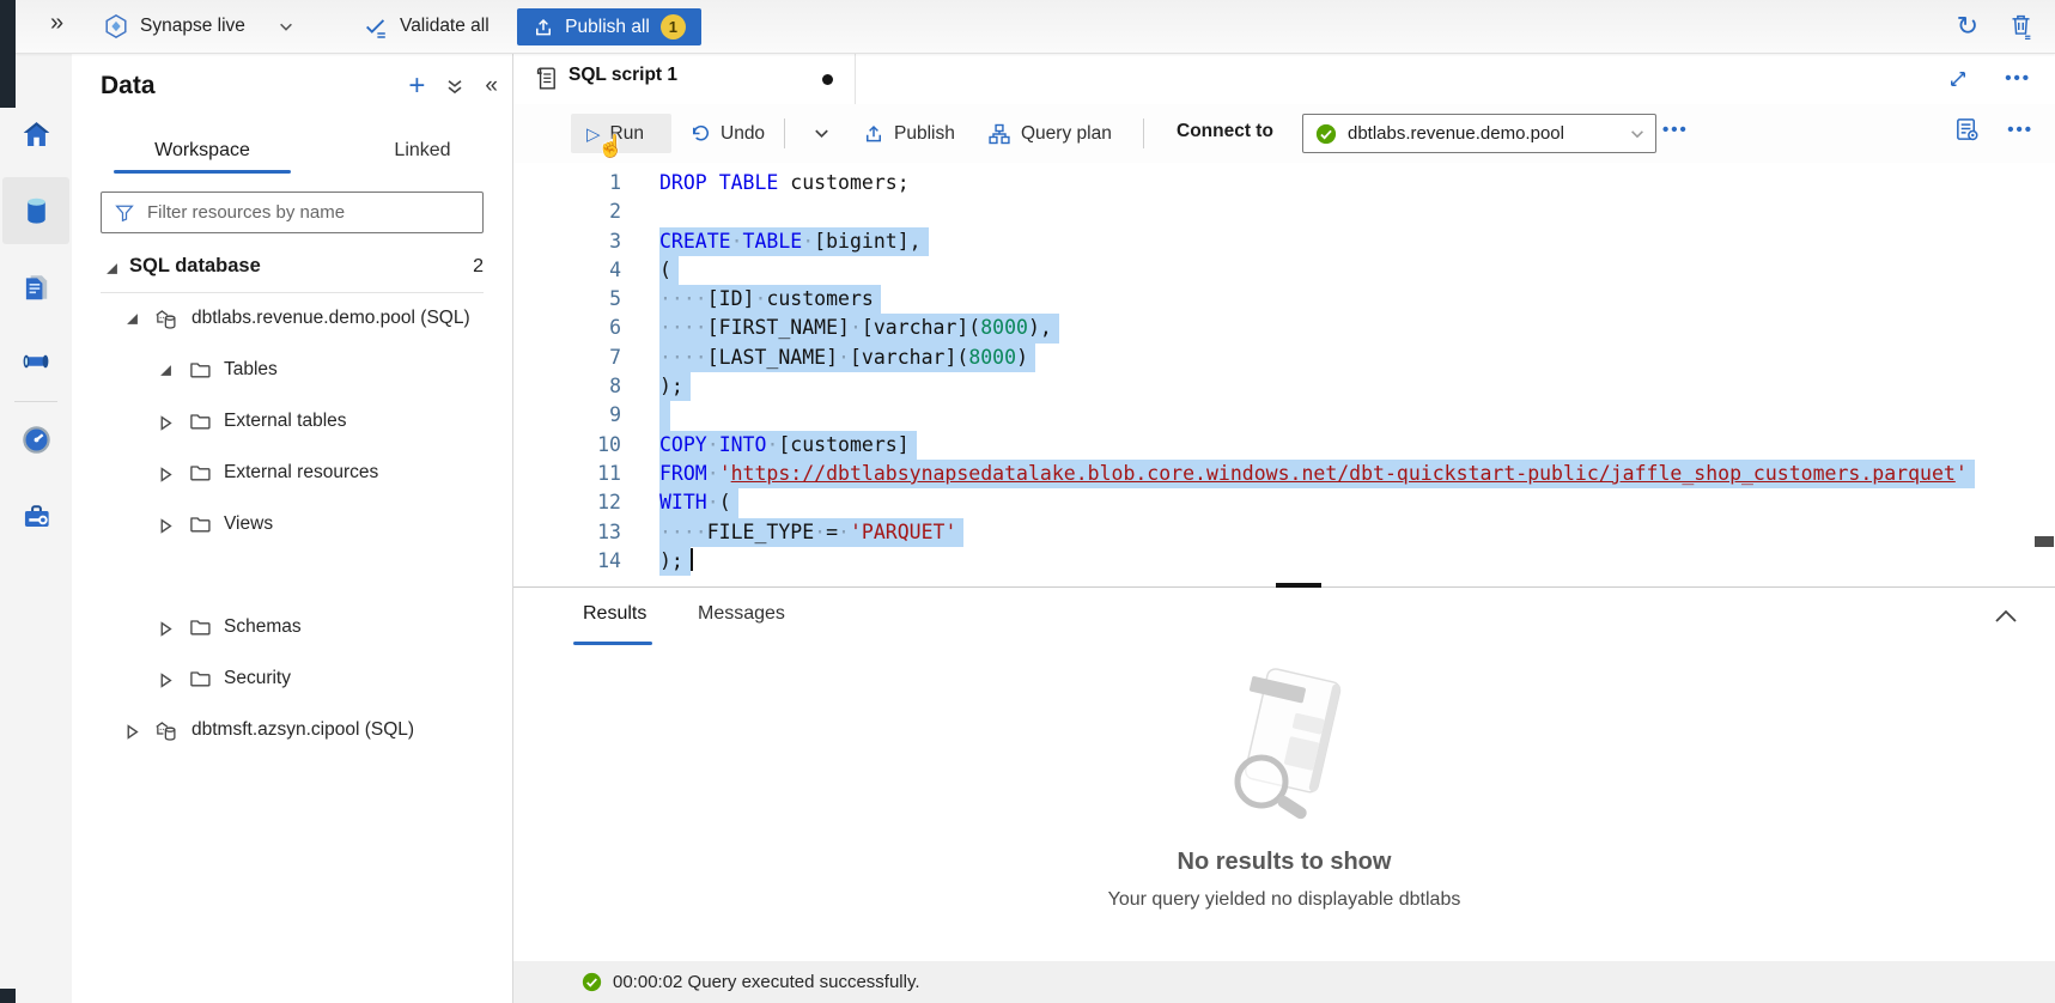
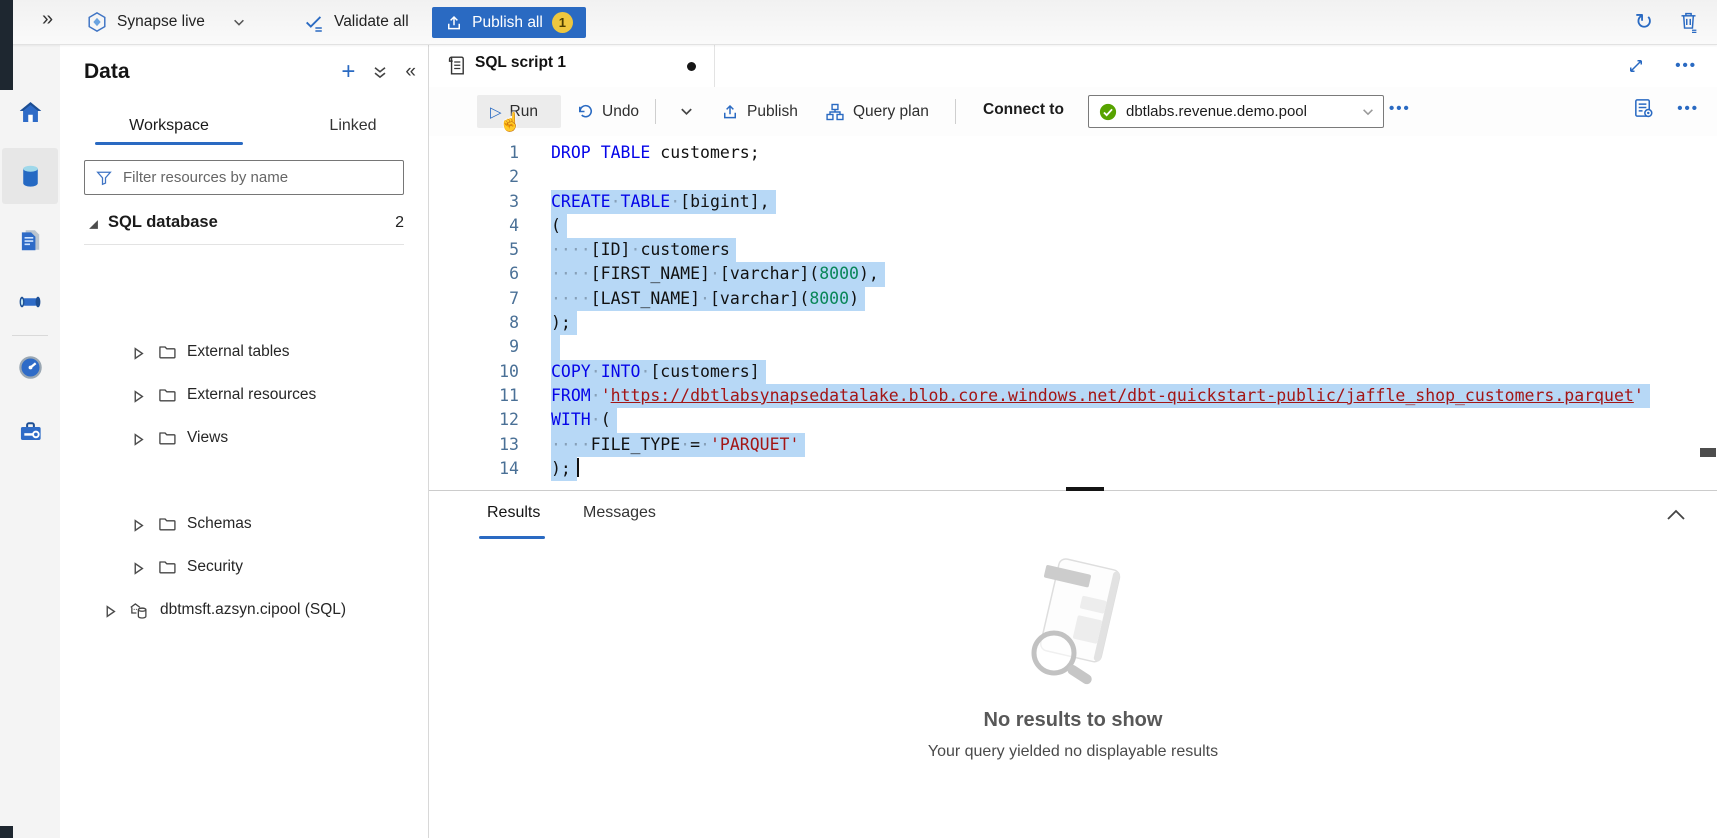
  »
  Synapse live
  Validate all
  Publish all
  1
  ↻
  Data
  +
  «
  Workspace
  Linked
  Filter resources by name
  SQL database
  2
- dbtlabs.revenue.demo.pool (SQL)
- Tables
  External tables
  External resources
  Views
  Schemas
  Security
  dbtmsft.azsyn.cipool (SQL)
  SQL script 1
  •••
  ▷
  Run
  ☝
  Undo
  Publish
  Query plan
  Connect to
  dbtlabs.revenue.demo.pool
  •••
  •••
  1
  DROP TABLE customers;
  2
  3
  CREATE·TABLE·[bigint],
  4
  (
  5
  ····[ID]·customers
  6
  ····[FIRST_NAME]·[varchar](8000),
  7
  ····[LAST_NAME]·[varchar](8000)
  8
  );
  9
  10
  COPY·INTO·[customers]
  11
  FROM·'https://dbtlabsynapsedatalake.blob.core.windows.net/dbt-quickstart-public/jaffle_shop_customers.parquet'
  12
  WITH·(
  13
  ····FILE_TYPE·=·'PARQUET'
  14
  );
  Results
  Messages
  No results to show
- Your query yielded no displayable dbtlabs
+ Your query yielded no displayable results
- 00:00:02 Query executed successfully.
